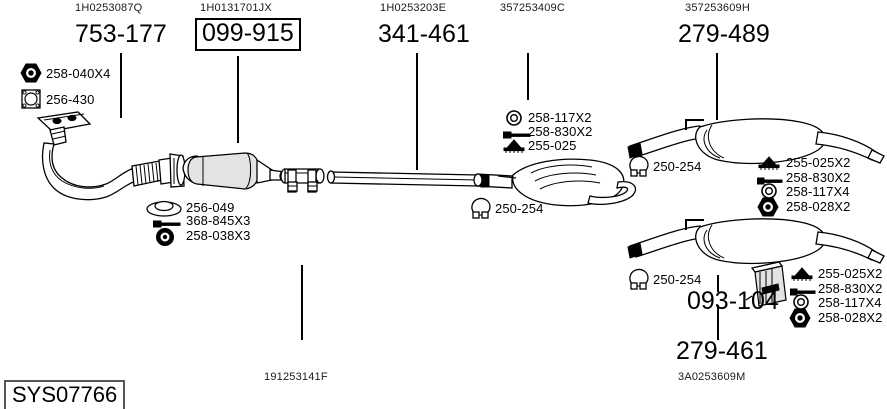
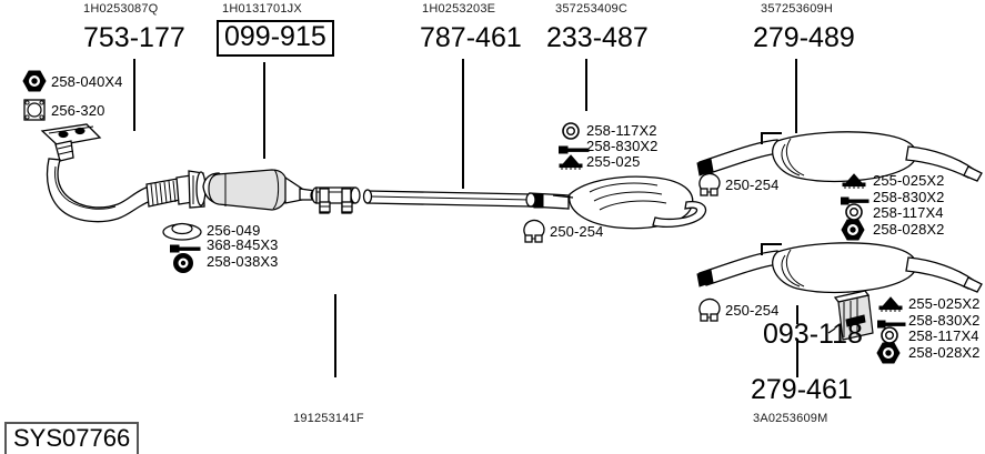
  1H0253087Q
  753-177
  1H0131701JX
  099-915
  1H0253203E
- 341-461
+ 787-461
  357253409C
+ 233-487
  357253609H
  279-489
  258-040X4
- 256-430
+ 256-320
  256-049
  368-845X3
  258-038X3
  258-117X2
  258-830X2
  255-025
  250-254
  250-254
  250-254
  255-025X2
  258-830X2
  258-117X4
  258-028X2
  255-025X2
  258-830X2
  258-117X4
  258-028X2
- 093-104
+ 093-118
  191253141F
  279-461
  3A0253609M
  SYS07766
